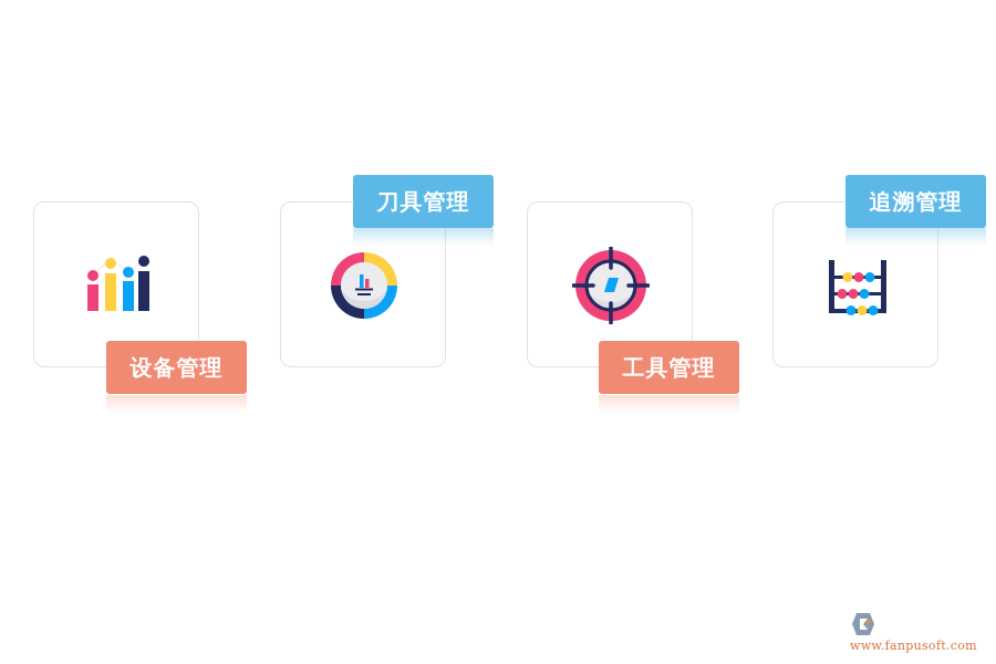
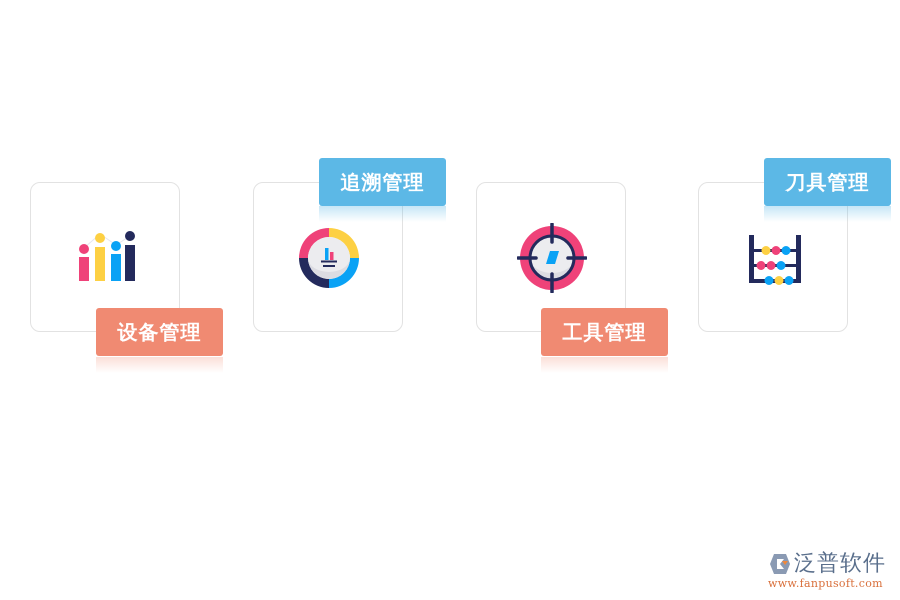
  设备管理
- 刀具管理
+ 追溯管理
  工具管理
- 追溯管理
+ 刀具管理
+ 泛普软件
  www.fanpusoft.com
